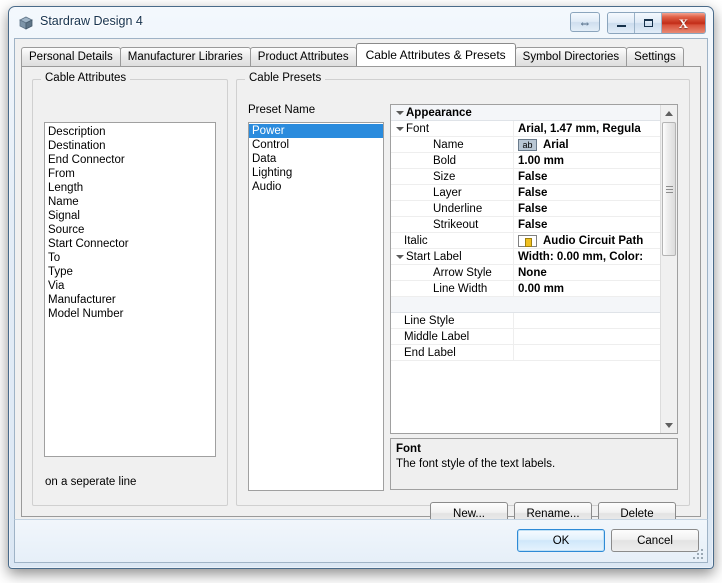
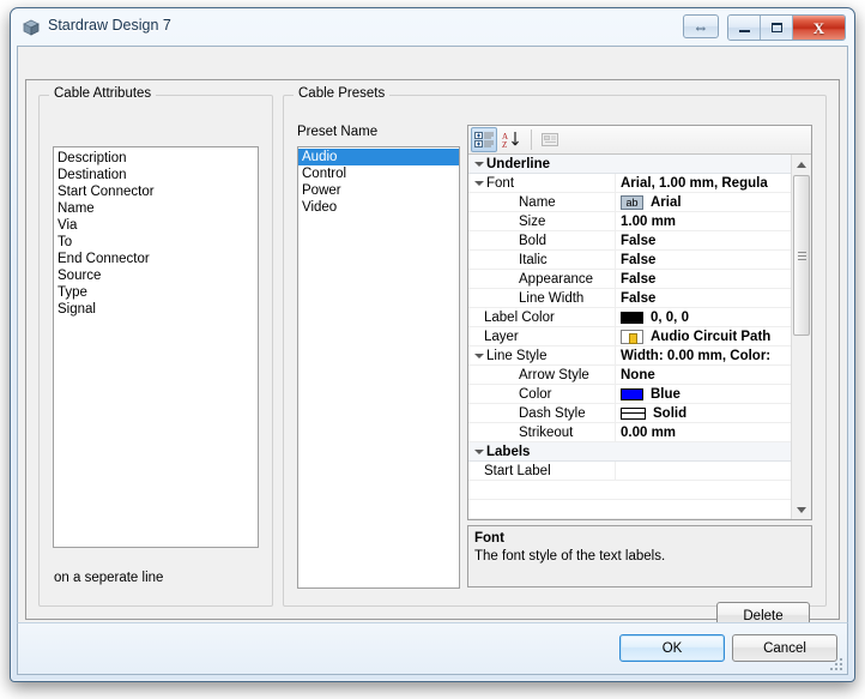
- Stardraw Design 4
+ Stardraw Design 7
  ⇔
  X
- Personal Details
- Manufacturer Libraries
- Product Attributes
- Cable Attributes & Presets
- Symbol Directories
- Settings
  Cable Attributes
  Description
  Destination
- End Connector
+ Start Connector
- From
- Length
  Name
- Signal
+ Via
- Source
+ To
- Start Connector
+ End Connector
- To
+ Source
  Type
- Via
+ Signal
- Manufacturer
- Model Number
  on a seperate line
  Cable Presets
  Preset Name
- Power
+ Audio
  Control
- Data
- Lighting
- Audio
+ Power
+ Video
+ A
+ Z
- Appearance
+ Underline
  Font
- Arial, 1.47 mm, Regula
+ Arial, 1.00 mm, Regula
  Name
  ab
  Arial
- Bold
+ Size
  1.00 mm
- Size
+ Bold
  False
- Layer
+ Italic
  False
- Underline
+ Appearance
  False
- Strikeout
+ Line Width
  False
+ Label Color
+ 0, 0, 0
- Italic
+ Layer
  Audio Circuit Path
- Start Label
+ Line Style
  Width: 0.00 mm, Color:
  Arrow Style
  None
+ Color
+ Blue
+ Dash Style
+ Solid
- Line Width
+ Strikeout
  0.00 mm
+ Labels
- Line Style
+ Start Label
- Middle Label
- End Label
  Font
  The font style of the text labels.
- New...
- Rename...
  Delete
  OK
  Cancel
